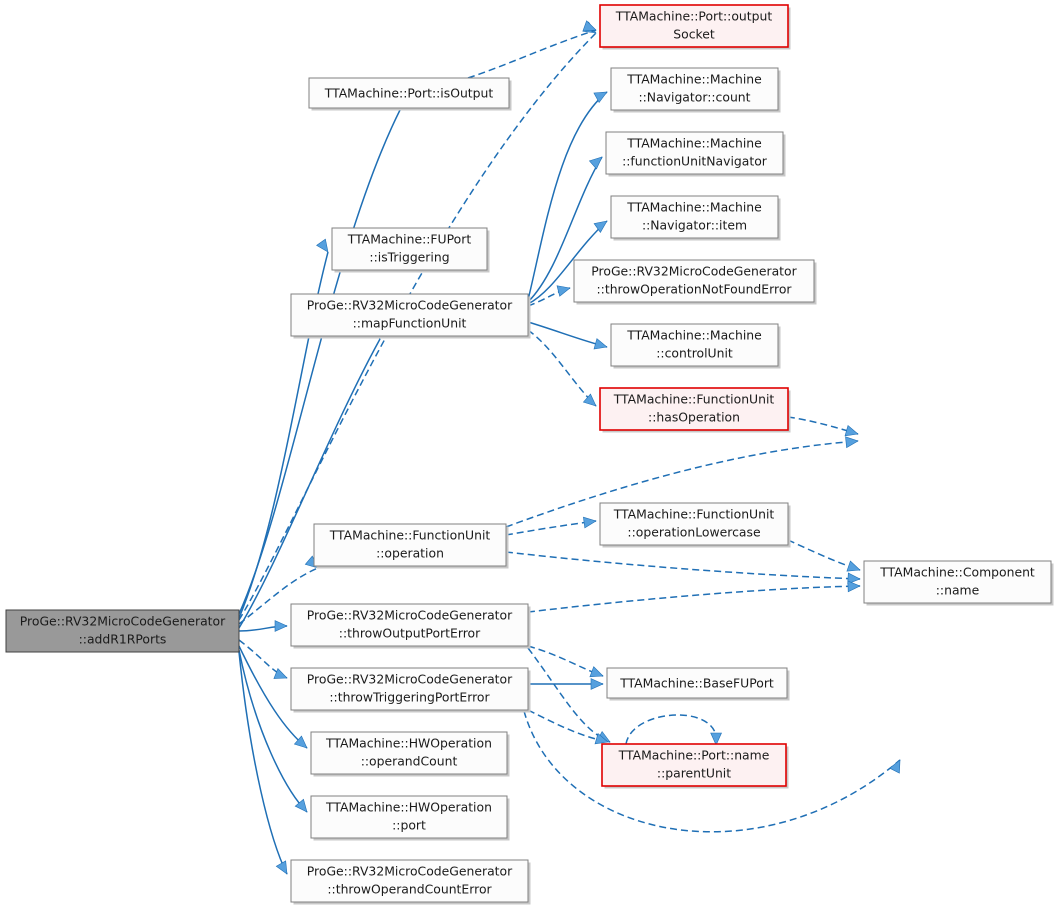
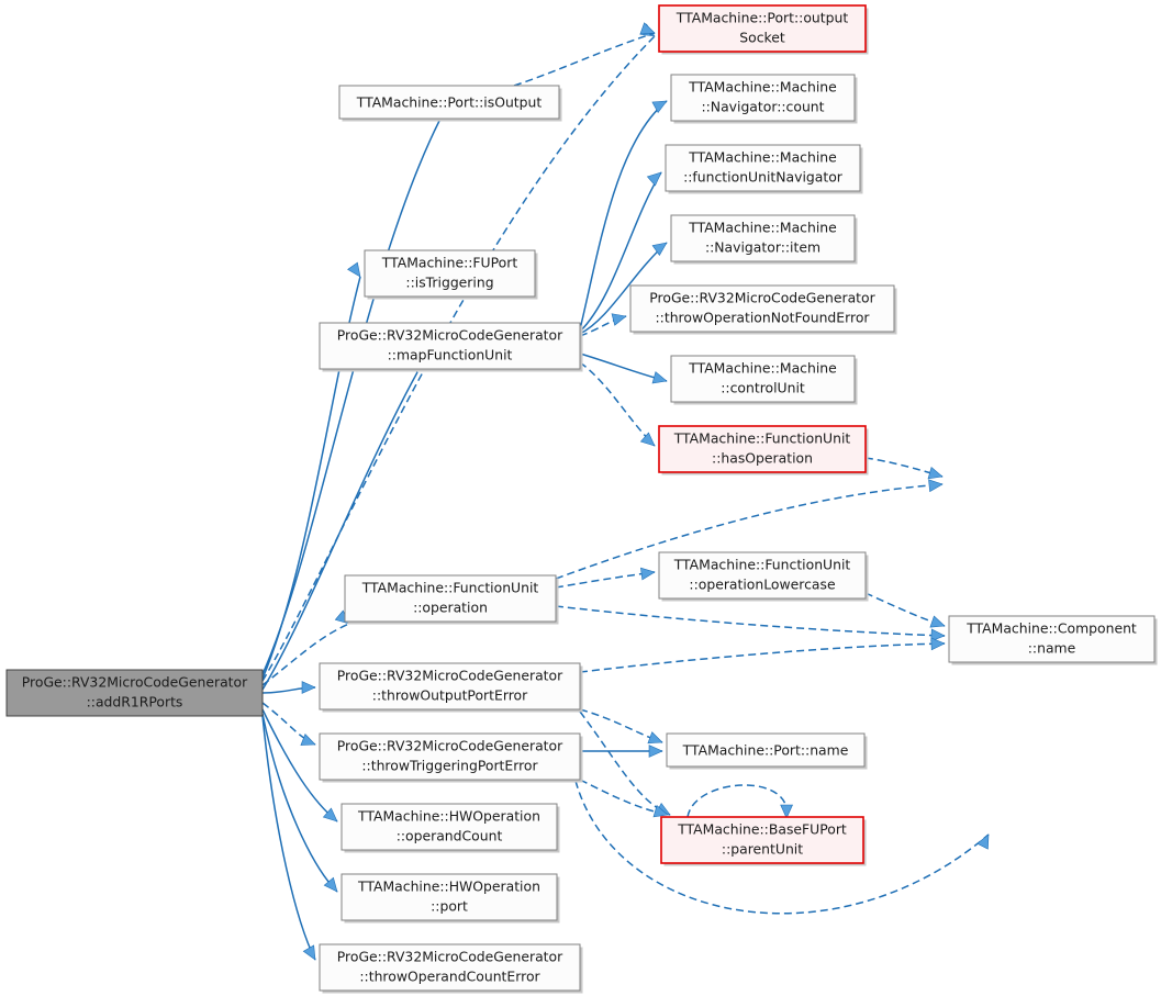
  ProGe::RV32MicroCodeGenerator
  ::addR1RPorts
  TTAMachine::Port::output
  Socket
  TTAMachine::Port::isOutput
  TTAMachine::Machine
  ::Navigator::count
  TTAMachine::Machine
  ::functionUnitNavigator
  TTAMachine::Machine
  ::Navigator::item
  ProGe::RV32MicroCodeGenerator
  ::throwOperationNotFoundError
  TTAMachine::Machine
  ::controlUnit
  TTAMachine::FunctionUnit
  ::hasOperation
  TTAMachine::FUPort
  ::isTriggering
  ProGe::RV32MicroCodeGenerator
  ::mapFunctionUnit
  TTAMachine::FunctionUnit
  ::operationLowercase
  TTAMachine::FunctionUnit
  ::operation
  TTAMachine::Component
  ::name
  ProGe::RV32MicroCodeGenerator
  ::throwOutputPortError
  ProGe::RV32MicroCodeGenerator
  ::throwTriggeringPortError
- TTAMachine::BaseFUPort
+ TTAMachine::Port::name
  TTAMachine::HWOperation
  ::operandCount
- TTAMachine::Port::name
+ TTAMachine::BaseFUPort
  ::parentUnit
  TTAMachine::HWOperation
  ::port
  ProGe::RV32MicroCodeGenerator
  ::throwOperandCountError
